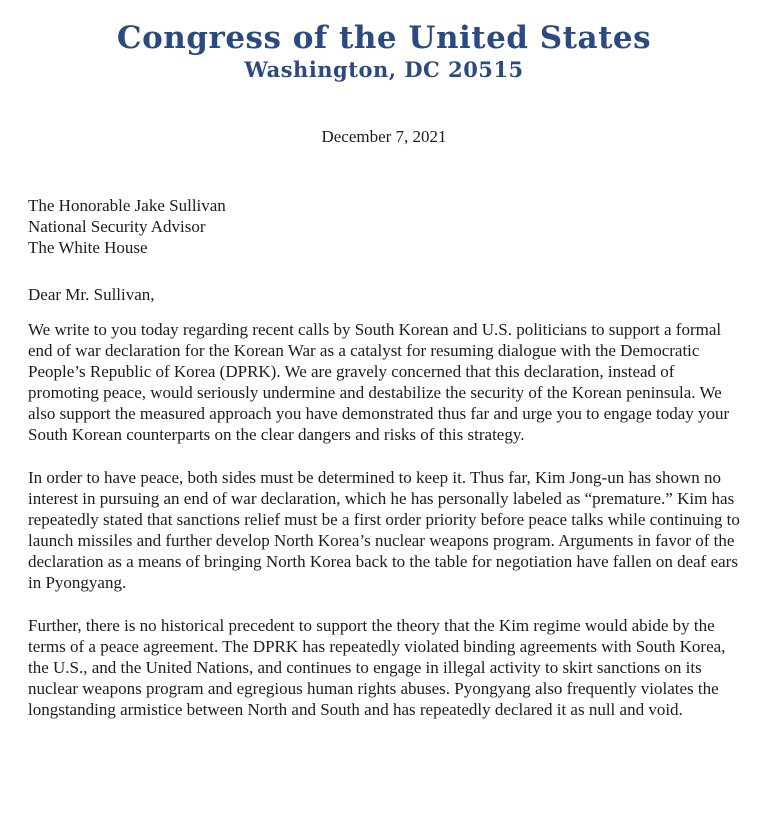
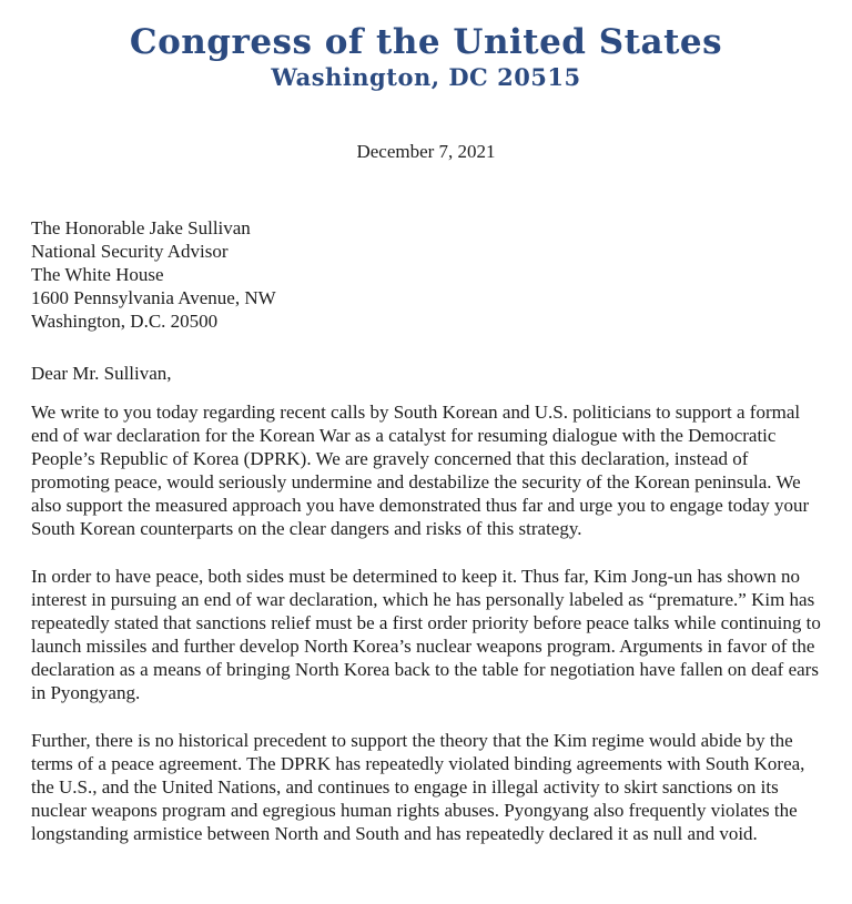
  Congress of the United States
  Washington, DC 20515
  December 7, 2021
  The Honorable Jake Sullivan
  National Security Advisor
  The White House
+ 1600 Pennsylvania Avenue, NW
+ Washington, D.C. 20500
  Dear Mr. Sullivan,
  We write to you today regarding recent calls by South Korean and U.S. politicians to support a formal end of war declaration for the Korean War as a catalyst for resuming dialogue with the Democratic People’s Republic of Korea (DPRK). We are gravely concerned that this declaration, instead of promoting peace, would seriously undermine and destabilize the security of the Korean peninsula. We also support the measured approach you have demonstrated thus far and urge you to engage today your South Korean counterparts on the clear dangers and risks of this strategy.
  In order to have peace, both sides must be determined to keep it. Thus far, Kim Jong-un has shown no interest in pursuing an end of war declaration, which he has personally labeled as “premature.” Kim has repeatedly stated that sanctions relief must be a first order priority before peace talks while continuing to launch missiles and further develop North Korea’s nuclear weapons program. Arguments in favor of the declaration as a means of bringing North Korea back to the table for negotiation have fallen on deaf ears in Pyongyang.
  Further, there is no historical precedent to support the theory that the Kim regime would abide by the terms of a peace agreement. The DPRK has repeatedly violated binding agreements with South Korea, the U.S., and the United Nations, and continues to engage in illegal activity to skirt sanctions on its nuclear weapons program and egregious human rights abuses. Pyongyang also frequently violates the longstanding armistice between North and South and has repeatedly declared it as null and void.
